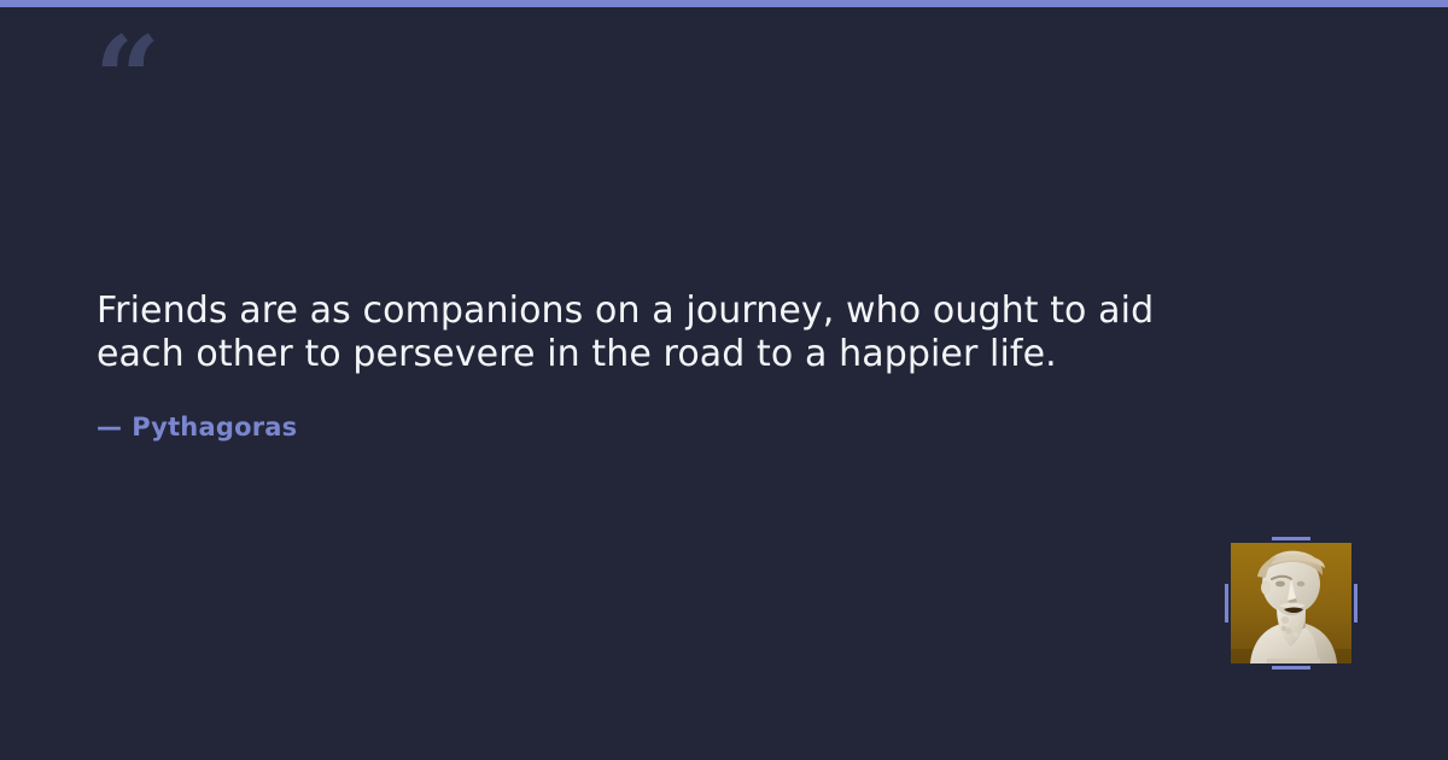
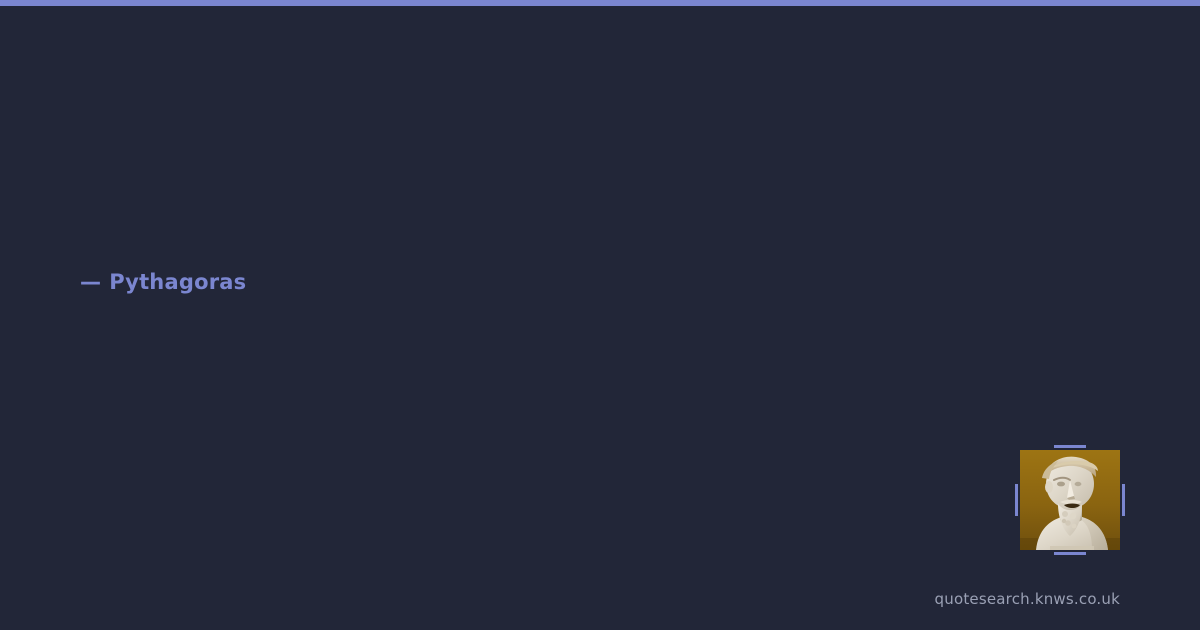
- “
- Friends are as companions on a journey, who ought to aid each other to persevere in the road to a happier life.
  — Pythagoras
+ quotesearch.knws.co.uk
